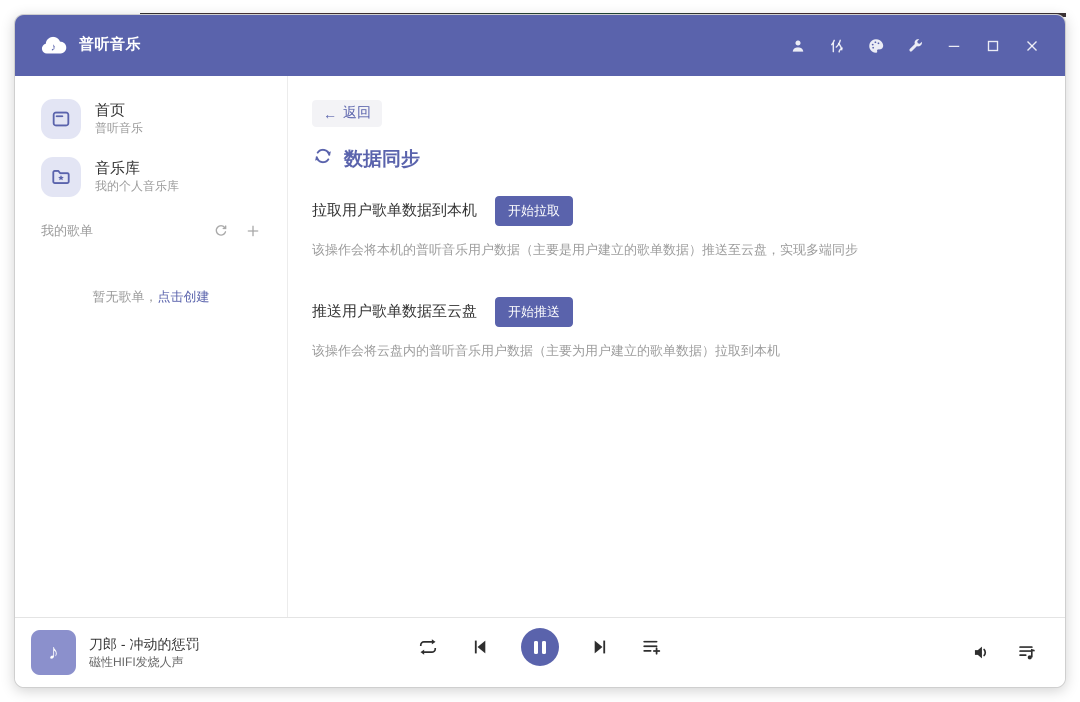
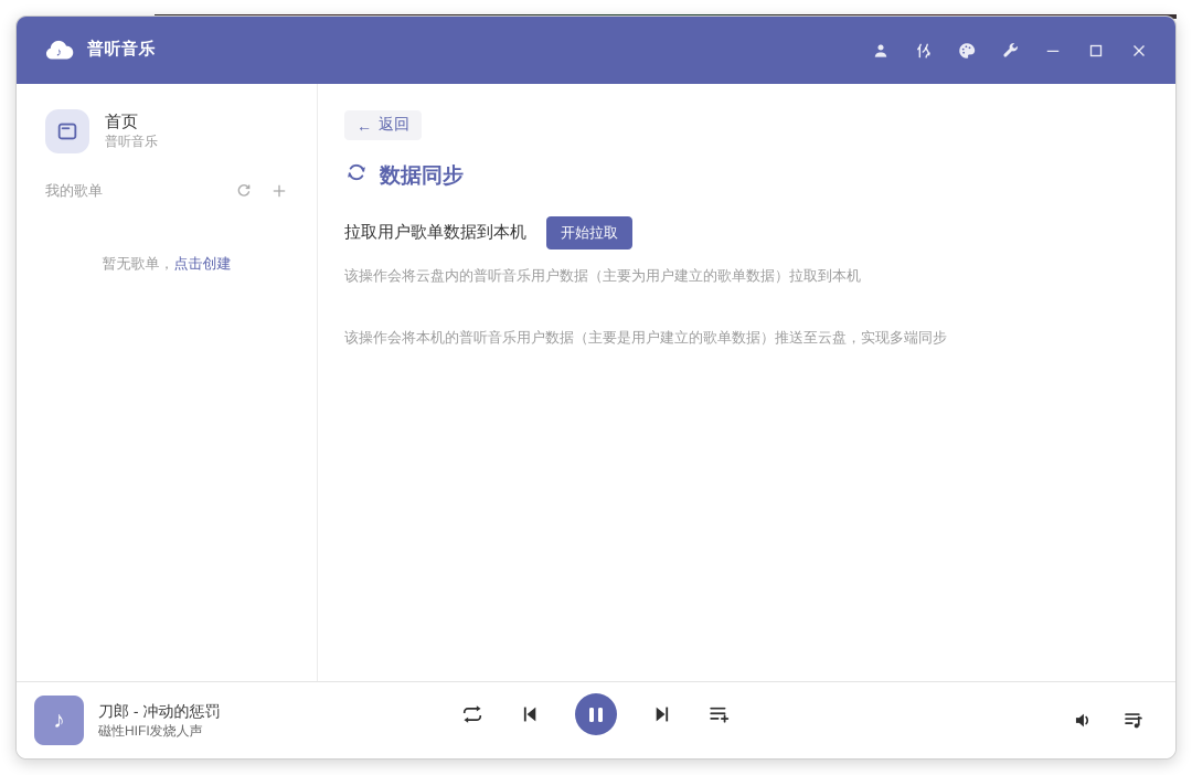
  ♪
  普听音乐
  首页
  普听音乐
- 音乐库
- 我的个人音乐库
  我的歌单
  暂无歌单，点击创建
  ←
  返回
  数据同步
  拉取用户歌单数据到本机
  开始拉取
- 该操作会将本机的普听音乐用户数据（主要是用户建立的歌单数据）推送至云盘，实现多端同步
+ 该操作会将云盘内的普听音乐用户数据（主要为用户建立的歌单数据）拉取到本机
- 推送用户歌单数据至云盘
- 开始推送
- 该操作会将云盘内的普听音乐用户数据（主要为用户建立的歌单数据）拉取到本机
+ 该操作会将本机的普听音乐用户数据（主要是用户建立的歌单数据）推送至云盘，实现多端同步
  ♪
  刀郎 - 冲动的惩罚
  磁性HIFI发烧人声
